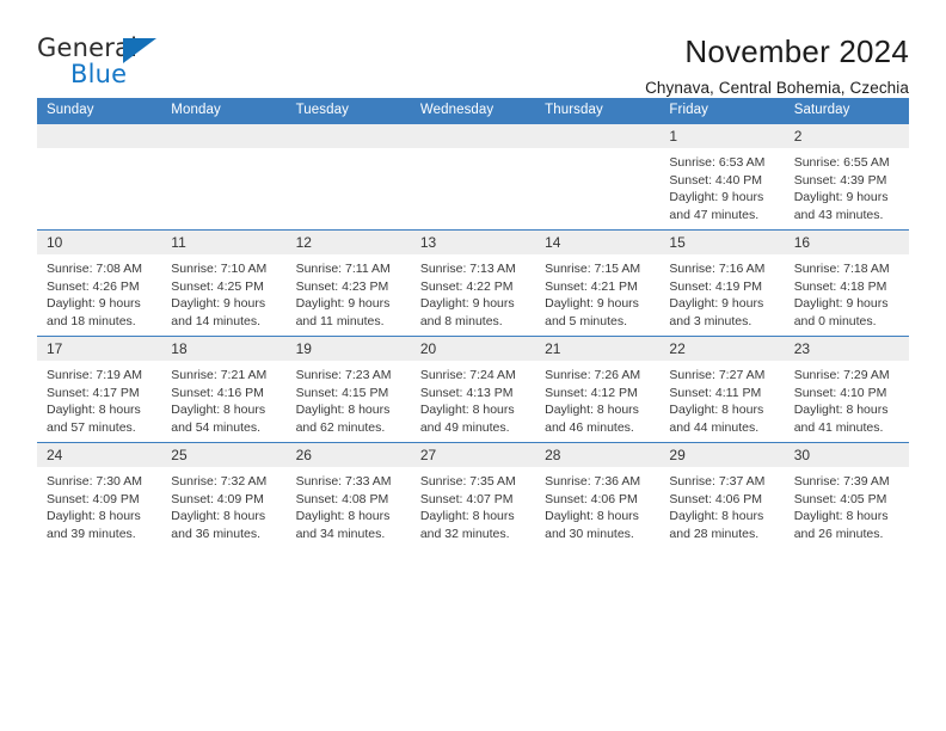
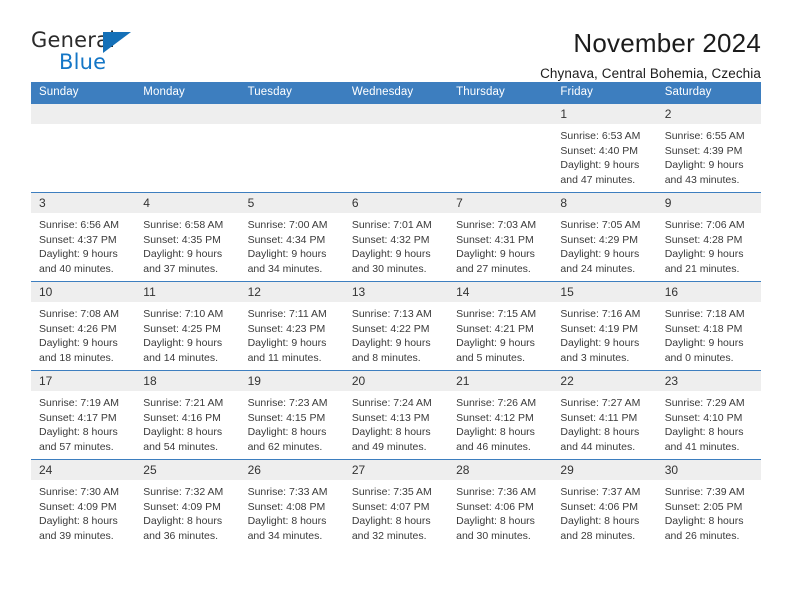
  General
  Blue
  November 2024
  Chynava, Central Bohemia, Czechia
  Sunday	Monday	Tuesday	Wednesday	Thursday	Friday	Saturday
  					1Sunrise: 6:53 AMSunset: 4:40 PMDaylight: 9 hoursand 47 minutes.	2Sunrise: 6:55 AMSunset: 4:39 PMDaylight: 9 hoursand 43 minutes.
+ 3Sunrise: 6:56 AMSunset: 4:37 PMDaylight: 9 hoursand 40 minutes.	4Sunrise: 6:58 AMSunset: 4:35 PMDaylight: 9 hoursand 37 minutes.	5Sunrise: 7:00 AMSunset: 4:34 PMDaylight: 9 hoursand 34 minutes.	6Sunrise: 7:01 AMSunset: 4:32 PMDaylight: 9 hoursand 30 minutes.	7Sunrise: 7:03 AMSunset: 4:31 PMDaylight: 9 hoursand 27 minutes.	8Sunrise: 7:05 AMSunset: 4:29 PMDaylight: 9 hoursand 24 minutes.	9Sunrise: 7:06 AMSunset: 4:28 PMDaylight: 9 hoursand 21 minutes.
  10Sunrise: 7:08 AMSunset: 4:26 PMDaylight: 9 hoursand 18 minutes.	11Sunrise: 7:10 AMSunset: 4:25 PMDaylight: 9 hoursand 14 minutes.	12Sunrise: 7:11 AMSunset: 4:23 PMDaylight: 9 hoursand 11 minutes.	13Sunrise: 7:13 AMSunset: 4:22 PMDaylight: 9 hoursand 8 minutes.	14Sunrise: 7:15 AMSunset: 4:21 PMDaylight: 9 hoursand 5 minutes.	15Sunrise: 7:16 AMSunset: 4:19 PMDaylight: 9 hoursand 3 minutes.	16Sunrise: 7:18 AMSunset: 4:18 PMDaylight: 9 hoursand 0 minutes.
  17Sunrise: 7:19 AMSunset: 4:17 PMDaylight: 8 hoursand 57 minutes.	18Sunrise: 7:21 AMSunset: 4:16 PMDaylight: 8 hoursand 54 minutes.	19Sunrise: 7:23 AMSunset: 4:15 PMDaylight: 8 hoursand 62 minutes.	20Sunrise: 7:24 AMSunset: 4:13 PMDaylight: 8 hoursand 49 minutes.	21Sunrise: 7:26 AMSunset: 4:12 PMDaylight: 8 hoursand 46 minutes.	22Sunrise: 7:27 AMSunset: 4:11 PMDaylight: 8 hoursand 44 minutes.	23Sunrise: 7:29 AMSunset: 4:10 PMDaylight: 8 hoursand 41 minutes.
- 24Sunrise: 7:30 AMSunset: 4:09 PMDaylight: 8 hoursand 39 minutes.	25Sunrise: 7:32 AMSunset: 4:09 PMDaylight: 8 hoursand 36 minutes.	26Sunrise: 7:33 AMSunset: 4:08 PMDaylight: 8 hoursand 34 minutes.	27Sunrise: 7:35 AMSunset: 4:07 PMDaylight: 8 hoursand 32 minutes.	28Sunrise: 7:36 AMSunset: 4:06 PMDaylight: 8 hoursand 30 minutes.	29Sunrise: 7:37 AMSunset: 4:06 PMDaylight: 8 hoursand 28 minutes.	30Sunrise: 7:39 AMSunset: 4:05 PMDaylight: 8 hoursand 26 minutes.
+ 24Sunrise: 7:30 AMSunset: 4:09 PMDaylight: 8 hoursand 39 minutes.	25Sunrise: 7:32 AMSunset: 4:09 PMDaylight: 8 hoursand 36 minutes.	26Sunrise: 7:33 AMSunset: 4:08 PMDaylight: 8 hoursand 34 minutes.	27Sunrise: 7:35 AMSunset: 4:07 PMDaylight: 8 hoursand 32 minutes.	28Sunrise: 7:36 AMSunset: 4:06 PMDaylight: 8 hoursand 30 minutes.	29Sunrise: 7:37 AMSunset: 4:06 PMDaylight: 8 hoursand 28 minutes.	30Sunrise: 7:39 AMSunset: 2:05 PMDaylight: 8 hoursand 26 minutes.
